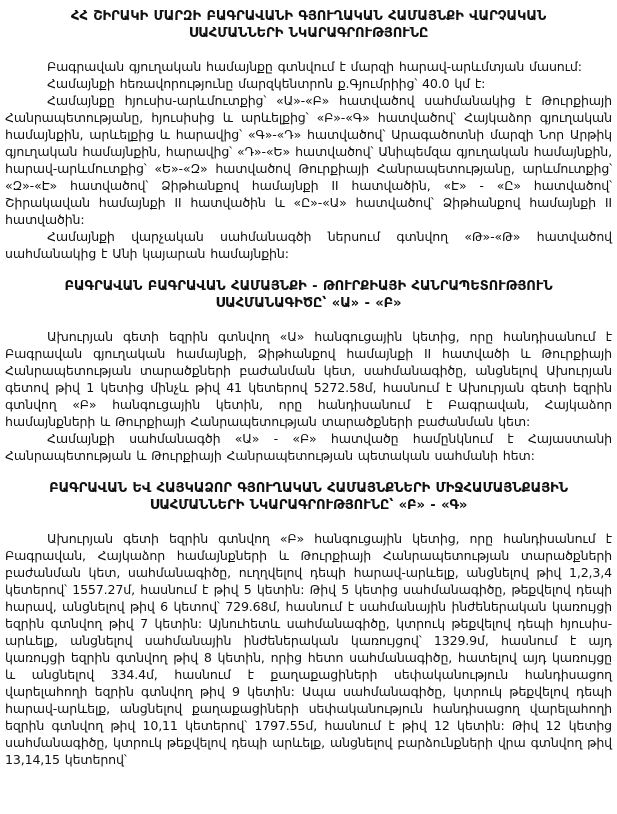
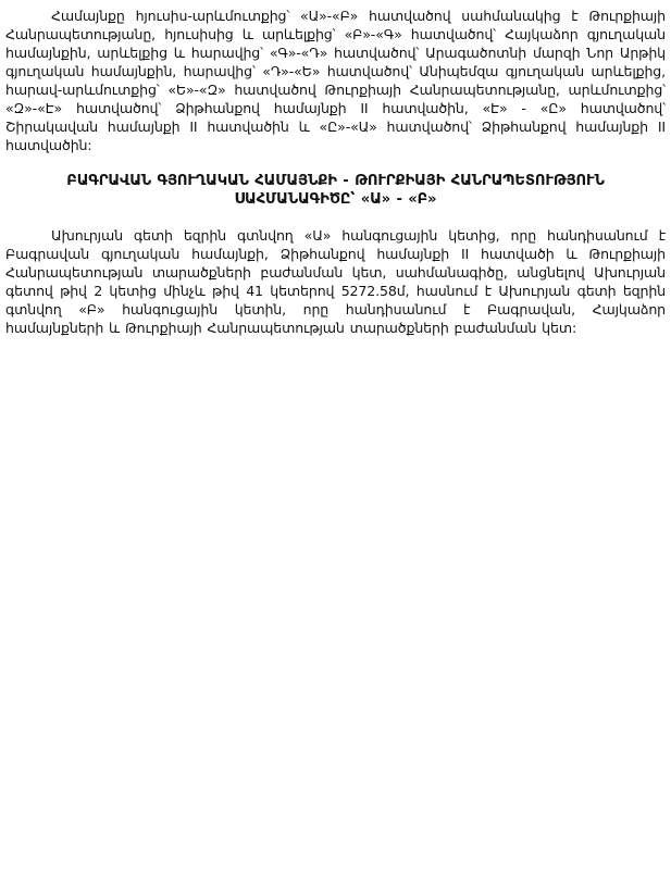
- ՀՀ ՇԻՐԱԿԻ ՄԱՐԶԻ ԲԱԳՐԱՎԱՆԻ ԳՅՈՒՂԱԿԱՆ ՀԱՄԱՅՆՔԻ ՎԱՐՉԱԿԱՆ ՍԱՀՄԱՆՆԵՐԻ ՆԿԱՐԱԳՐՈՒԹՅՈՒՆԸ
- Բագրավան գյուղական համայնքը գտնվում է մարզի հարավ-արևմտյան մասում:
- Համայնքի հեռավորությունը մարզկենտրոն ք.Գյումրիից՝ 40.0 կմ է:
- Համայնքը հյուսիս-արևմուտքից՝ «Ա»-«Բ» հատվածով սահմանակից է Թուրքիայի Հանրապետությանը, հյուսիսից և արևելքից՝ «Բ»-«Գ» հատվածով՝ Հայկաձոր գյուղական համայնքին, արևելքից և հարավից՝ «Գ»-«Դ» հատվածով՝ Արագածոտնի մարզի Նոր Արթիկ գյուղական համայնքին, հարավից՝ «Դ»-«Ե» հատվածով՝ Անիպեմզա գյուղական համայնքին, հարավ-արևմուտքից՝ «Ե»-«Զ» հատվածով Թուրքիայի Հանրապետությանը, արևմուտքից՝ «Զ»-«Է» հատվածով՝ Ձիթհանքով համայնքի II հատվածին, «Է» - «Ը» հատվածով՝ Շիրակավան համայնքի II հատվածին և «Ը»-«Ա» հատվածով՝ Ձիթհանքով համայնքի II հատվածին:
+ Համայնքը հյուսիս-արևմուտքից՝ «Ա»-«Բ» հատվածով սահմանակից է Թուրքիայի Հանրապետությանը, հյուսիսից և արևելքից՝ «Բ»-«Գ» հատվածով՝ Հայկաձոր գյուղական համայնքին, արևելքից և հարավից՝ «Գ»-«Դ» հատվածով՝ Արագածոտնի մարզի Նոր Արթիկ գյուղական համայնքին, հարավից՝ «Դ»-«Ե» հատվածով՝ Անիպեմզա գյուղական արևելքից, հարավ-արևմուտքից՝ «Ե»-«Զ» հատվածով Թուրքիայի Հանրապետությանը, արևմուտքից՝ «Զ»-«Է» հատվածով՝ Ձիթհանքով համայնքի II հատվածին, «Է» - «Ը» հատվածով՝ Շիրակավան համայնքի II հատվածին և «Ը»-«Ա» հատվածով՝ Ձիթհանքով համայնքի II հատվածին:
- Համայնքի վարչական սահմանագծի ներսում գտնվող «Թ»-«Թ» հատվածով սահմանակից է Անի կայարան համայնքին:
- ԲԱԳՐԱՎԱՆ ԲԱԳՐԱՎԱՆ ՀԱՄԱՅՆՔԻ - ԹՈՒՐՔԻԱՅԻ ՀԱՆՐԱՊԵՏՈՒԹՅՈՒՆ ՍԱՀՄԱՆԱԳԻԾԸ՝ «Ա» - «Բ»
+ ԲԱԳՐԱՎԱՆ ԳՅՈՒՂԱԿԱՆ ՀԱՄԱՅՆՔԻ - ԹՈՒՐՔԻԱՅԻ ՀԱՆՐԱՊԵՏՈՒԹՅՈՒՆ ՍԱՀՄԱՆԱԳԻԾԸ՝ «Ա» - «Բ»
- Ախուրյան գետի եզրին գտնվող «Ա» հանգուցային կետից, որը հանդիսանում է Բագրավան գյուղական համայնքի, Ձիթհանքով համայնքի II հատվածի և Թուրքիայի Հանրապետության տարածքների բաժանման կետ, սահմանագիծը, անցնելով Ախուրյան գետով թիվ 1 կետից մինչև թիվ 41 կետերով 5272.58մ, հասնում է Ախուրյան գետի եզրին գտնվող «Բ» հանգուցային կետին, որը հանդիսանում է Բագրավան, Հայկաձոր համայնքների և Թուրքիայի Հանրապետության տարածքների բաժանման կետ:
+ Ախուրյան գետի եզրին գտնվող «Ա» հանգուցային կետից, որը հանդիսանում է Բագրավան գյուղական համայնքի, Ձիթհանքով համայնքի II հատվածի և Թուրքիայի Հանրապետության տարածքների բաժանման կետ, սահմանագիծը, անցնելով Ախուրյան գետով թիվ 2 կետից մինչև թիվ 41 կետերով 5272.58մ, հասնում է Ախուրյան գետի եզրին գտնվող «Բ» հանգուցային կետին, որը հանդիսանում է Բագրավան, Հայկաձոր համայնքների և Թուրքիայի Հանրապետության տարածքների բաժանման կետ:
- Համայնքի սահմանագծի «Ա» - «Բ» հատվածը համընկնում է Հայաստանի Հանրապետության և Թուրքիայի Հանրապետության պետական սահմանի հետ:
- ԲԱԳՐԱՎԱՆ ԵՎ ՀԱՅԿԱՁՈՐ ԳՅՈՒՂԱԿԱՆ ՀԱՄԱՅՆՔՆԵՐԻ ՄԻՋՀԱՄԱՅՆՔԱՅԻՆ ՍԱՀՄԱՆՆԵՐԻ ՆԿԱՐԱԳՐՈՒԹՅՈՒՆԸ՝ «Բ» - «Գ»
- Ախուրյան գետի եզրին գտնվող «Բ» հանգուցային կետից, որը հանդիսանում է Բագրավան, Հայկաձոր համայնքների և Թուրքիայի Հանրապետության տարածքների բաժանման կետ, սահմանագիծը, ուղղվելով դեպի հարավ-արևելք, անցնելով թիվ 1,2,3,4 կետերով՝ 1557.27մ, հասնում է թիվ 5 կետին: Թիվ 5 կետից սահմանագիծը, թեքվելով դեպի հարավ, անցնելով թիվ 6 կետով՝ 729.68մ, հասնում է սահմանային ինժեներական կառույցի եզրին գտնվող թիվ 7 կետին: Այնուհետև սահմանագիծը, կտրուկ թեքվելով դեպի հյուսիս-արևելք, անցնելով սահմանային ինժեներական կառույցով՝ 1329.9մ, հասնում է այդ կառույցի եզրին գտնվող թիվ 8 կետին, որից հետո սահմանագիծը, հատելով այդ կառույցը և անցնելով 334.4մ, հասնում է քաղաքացիների սեփականություն հանդիսացող վարելահողի եզրին գտնվող թիվ 9 կետին: Ապա սահմանագիծը, կտրուկ թեքվելով դեպի հարավ-արևելք, անցնելով քաղաքացիների սեփականություն հանդիսացող վարելահողի եզրին գտնվող թիվ 10,11 կետերով՝ 1797.55մ, հասնում է թիվ 12 կետին: Թիվ 12 կետից սահմանագիծը, կտրուկ թեքվելով դեպի արևելք, անցնելով բարձունքների վրա գտնվող թիվ 13,14,15 կետերով՝
